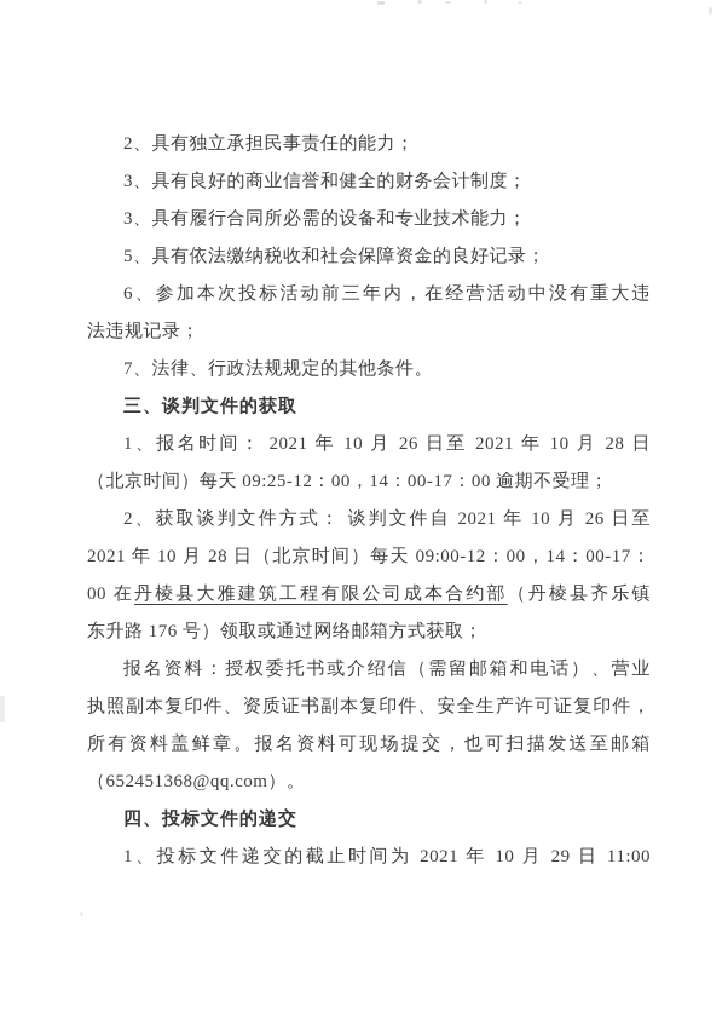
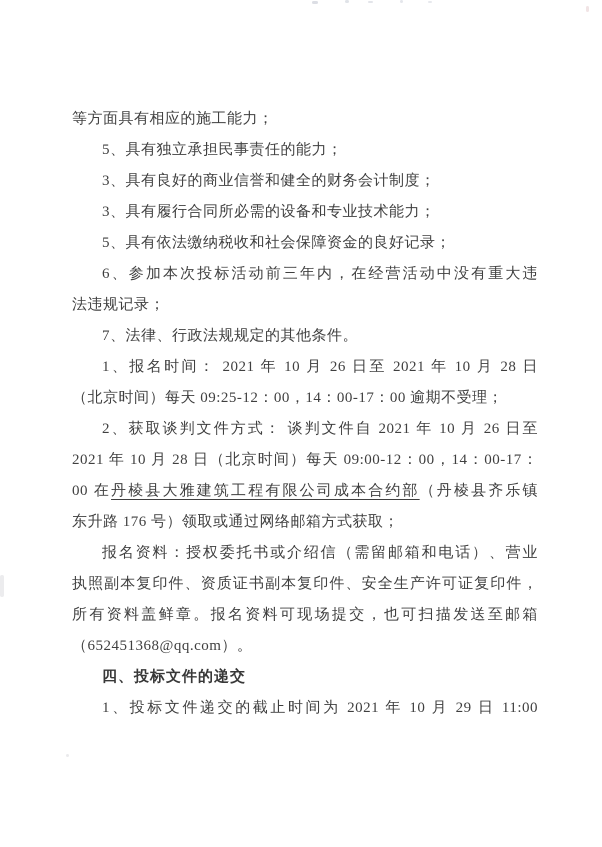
+ 等方面具有相应的施工能力；
- 2、具有独立承担民事责任的能力；
+ 5、具有独立承担民事责任的能力；
  3、具有良好的商业信誉和健全的财务会计制度；
  3、具有履行合同所必需的设备和专业技术能力；
  5、具有依法缴纳税收和社会保障资金的良好记录；
  6、参加本次投标活动前三年内，在经营活动中没有重大违
  法违规记录；
  7、法律、行政法规规定的其他条件。
- 三、谈判文件的获取
  1、报名时间： 2021 年 10 月 26 日至 2021 年 10 月 28 日
  （北京时间）每天 09:25-12：00，14：00-17：00 逾期不受理；
  2、获取谈判文件方式： 谈判文件自 2021 年 10 月 26 日至
  2021 年 10 月 28 日（北京时间）每天 09:00-12：00，14：00-17：
  00 在丹棱县大雅建筑工程有限公司成本合约部（丹棱县齐乐镇
  东升路 176 号）领取或通过网络邮箱方式获取；
  报名资料：授权委托书或介绍信（需留邮箱和电话）、营业
  执照副本复印件、资质证书副本复印件、安全生产许可证复印件，
  所有资料盖鲜章。报名资料可现场提交，也可扫描发送至邮箱
  （652451368@qq.com）。
  四、投标文件的递交
  1、投标文件递交的截止时间为 2021 年 10 月 29 日 11:00
